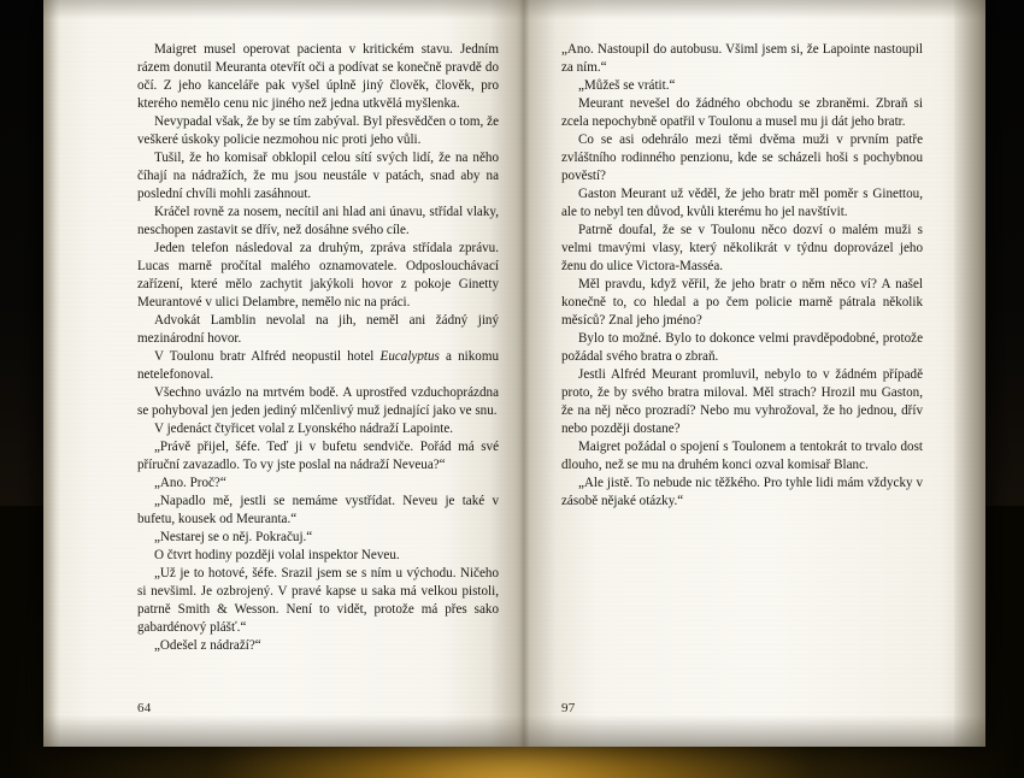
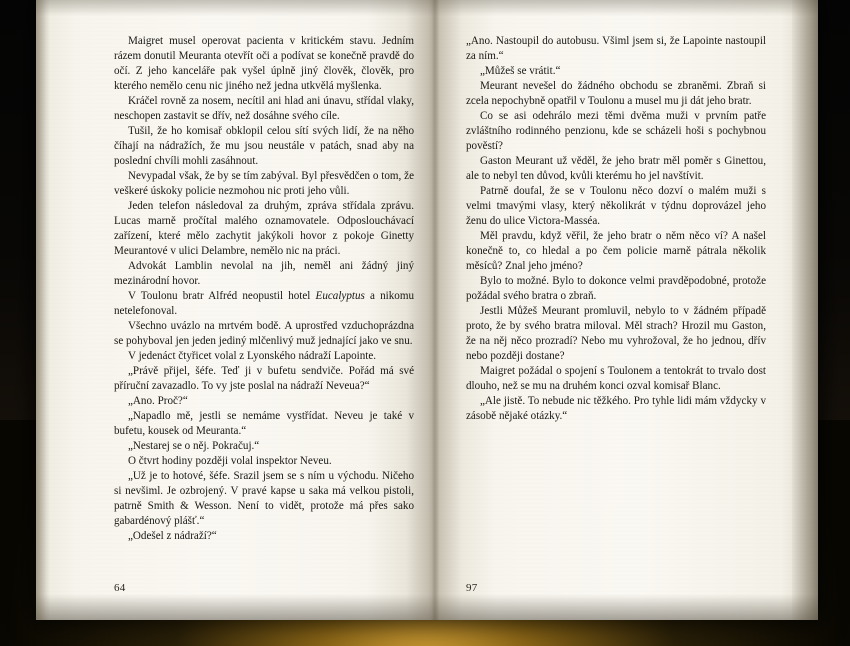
  Maigret musel operovat pacienta v kritickém stavu. Jedním rázem donutil Meuranta otevřít oči a podívat se konečně pravdě do očí. Z jeho kanceláře pak vyšel úplně jiný člověk, člověk, pro kterého nemělo cenu nic jiného než jedna utkvělá myšlenka.
- Nevypadal však, že by se tím zabýval. Byl přesvědčen o tom, že veškeré úskoky policie nezmohou nic proti jeho vůli.
+ Kráčel rovně za nosem, necítil ani hlad ani únavu, střídal vlaky, neschopen zastavit se dřív, než dosáhne svého cíle.
  Tušil, že ho komisař obklopil celou sítí svých lidí, že na něho číhají na nádražích, že mu jsou neustále v patách, snad aby na poslední chvíli mohli zasáhnout.
- Kráčel rovně za nosem, necítil ani hlad ani únavu, střídal vlaky, neschopen zastavit se dřív, než dosáhne svého cíle.
+ Nevypadal však, že by se tím zabýval. Byl přesvědčen o tom, že veškeré úskoky policie nezmohou nic proti jeho vůli.
  Jeden telefon následoval za druhým, zpráva střídala zprávu. Lucas marně pročítal malého oznamovatele. Odposlouchávací zařízení, které mělo zachytit jakýkoli hovor z pokoje Ginetty Meurantové v ulici Delambre, nemělo nic na práci.
  Advokát Lamblin nevolal na jih, neměl ani žádný jiný mezinárodní hovor.
  V Toulonu bratr Alfréd neopustil hotel Eucalyptus a nikomu netelefonoval.
  Všechno uvázlo na mrtvém bodě. A uprostřed vzduchoprázdna se pohyboval jen jeden jediný mlčenlivý muž jednající jako ve snu.
  V jedenáct čtyřicet volal z Lyonského nádraží Lapointe.
  „Právě přijel, šéfe. Teď ji v bufetu sendviče. Pořád má své příruční zavazadlo. To vy jste poslal na nádraží Neveua?“
  „Ano. Proč?“
  „Napadlo mě, jestli se nemáme vystřídat. Neveu je také v bufetu, kousek od Meuranta.“
  „Nestarej se o něj. Pokračuj.“
  O čtvrt hodiny později volal inspektor Neveu.
  „Už je to hotové, šéfe. Srazil jsem se s ním u východu. Ničeho si nevšiml. Je ozbrojený. V pravé kapse u saka má velkou pistoli, patrně Smith & Wesson. Není to vidět, protože má přes sako gabardénový plášť.“
  „Odešel z nádraží?“
  64
  „Ano. Nastoupil do autobusu. Všiml jsem si, že Lapointe nastoupil za ním.“
  „Můžeš se vrátit.“
  Meurant nevešel do žádného obchodu se zbraněmi. Zbraň si zcela nepochybně opatřil v Toulonu a musel mu ji dát jeho bratr.
  Co se asi odehrálo mezi těmi dvěma muži v prvním patře zvláštního rodinného penzionu, kde se scházeli hoši s pochybnou pověstí?
  Gaston Meurant už věděl, že jeho bratr měl poměr s Ginettou, ale to nebyl ten důvod, kvůli kterému ho jel navštívit.
  Patrně doufal, že se v Toulonu něco dozví o malém muži s velmi tmavými vlasy, který několikrát v týdnu doprovázel jeho ženu do ulice Victora-Masséa.
  Měl pravdu, když věřil, že jeho bratr o něm něco ví? A našel konečně to, co hledal a po čem policie marně pátrala několik měsíců? Znal jeho jméno?
  Bylo to možné. Bylo to dokonce velmi pravděpodobné, protože požádal svého bratra o zbraň.
- Jestli Alfréd Meurant promluvil, nebylo to v žádném případě proto, že by svého bratra miloval. Měl strach? Hrozil mu Gaston, že na něj něco prozradí? Nebo mu vyhrožoval, že ho jednou, dřív nebo později dostane?
+ Jestli Můžeš Meurant promluvil, nebylo to v žádném případě proto, že by svého bratra miloval. Měl strach? Hrozil mu Gaston, že na něj něco prozradí? Nebo mu vyhrožoval, že ho jednou, dřív nebo později dostane?
  Maigret požádal o spojení s Toulonem a tentokrát to trvalo dost dlouho, než se mu na druhém konci ozval komisař Blanc.
  „Ale jistě. To nebude nic těžkého. Pro tyhle lidi mám vždycky v zásobě nějaké otázky.“
  97
